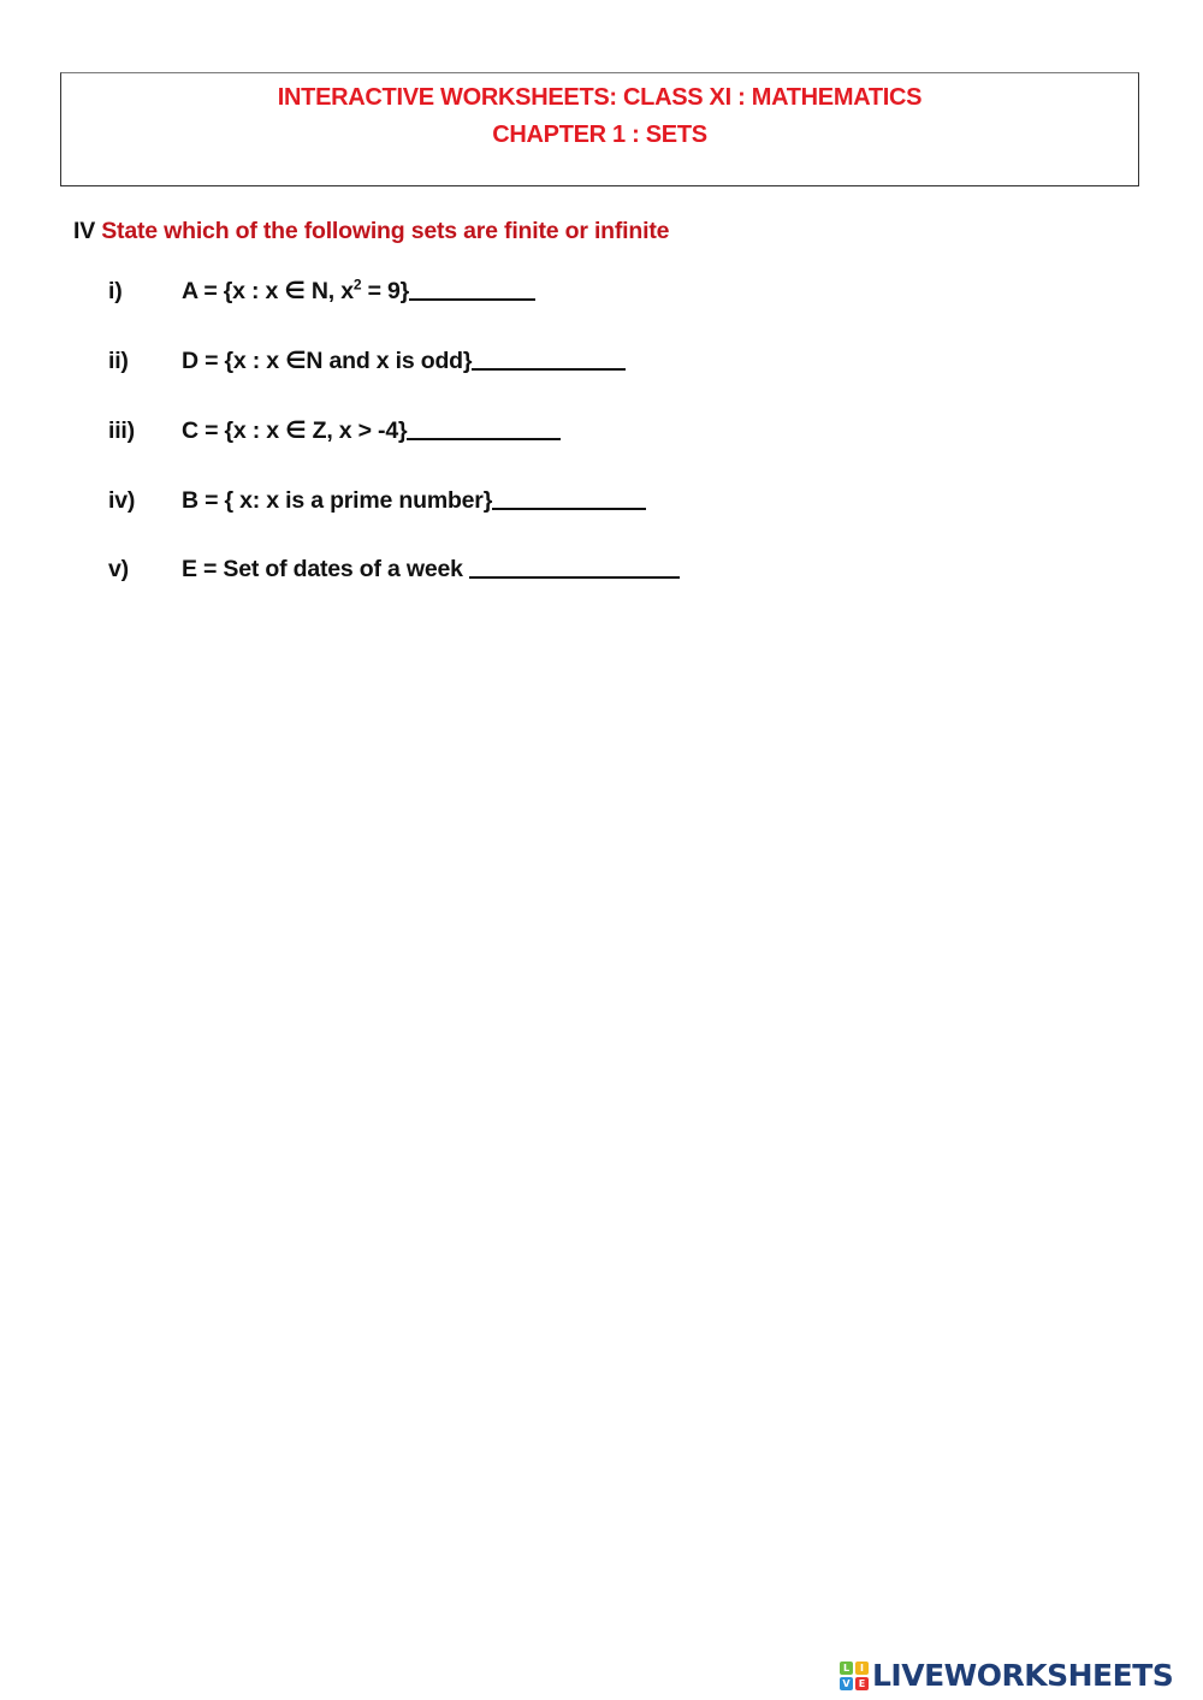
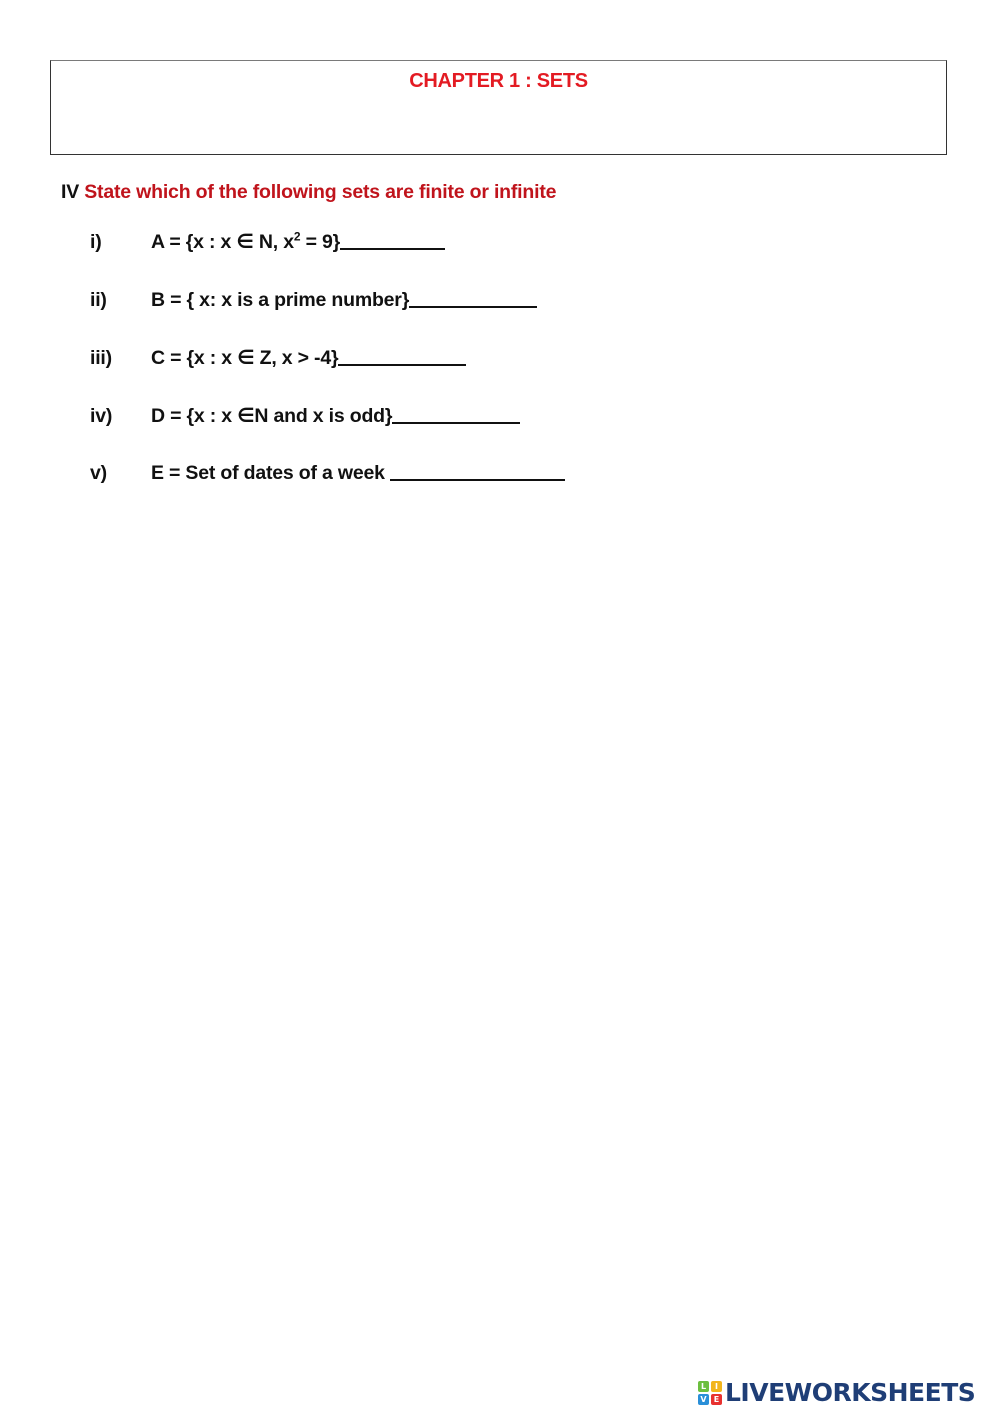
- INTERACTIVE WORKSHEETS: CLASS XI : MATHEMATICS
  CHAPTER 1 : SETS
  IV State which of the following sets are finite or infinite
  i) A = {x : x ∈ N, x2 = 9}
- ii) D = {x : x ∈N and x is odd}
+ ii) B = { x: x is a prime number}
  iii) C = {x : x ∈ Z, x > -4}
- iv) B = { x: x is a prime number}
+ iv) D = {x : x ∈N and x is odd}
  v) E = Set of dates of a week
  L
  I
  V
  E
  LIVEWORKSHEETS
